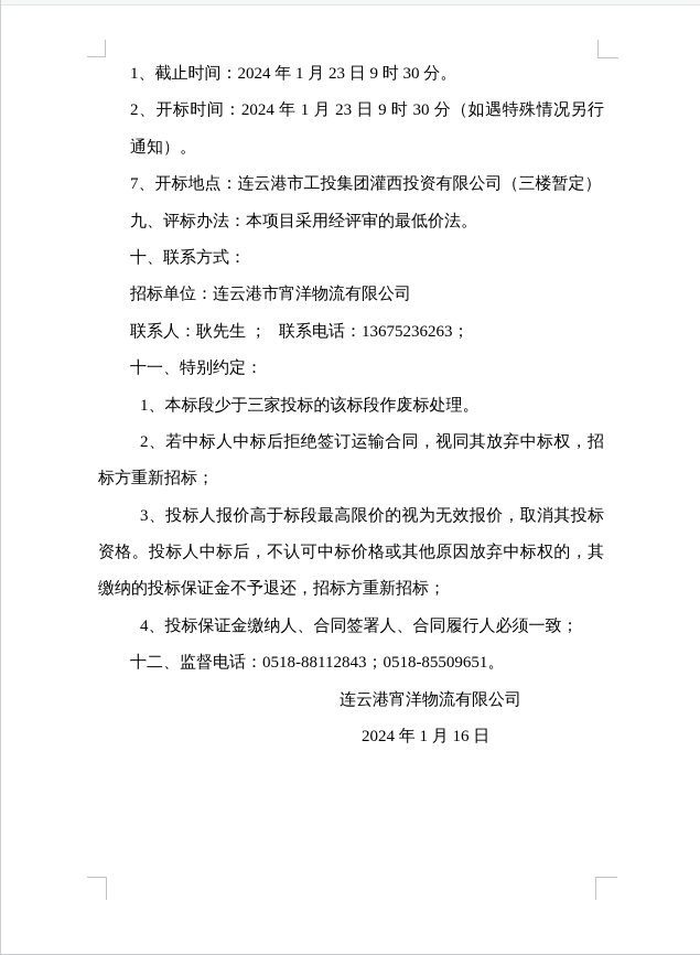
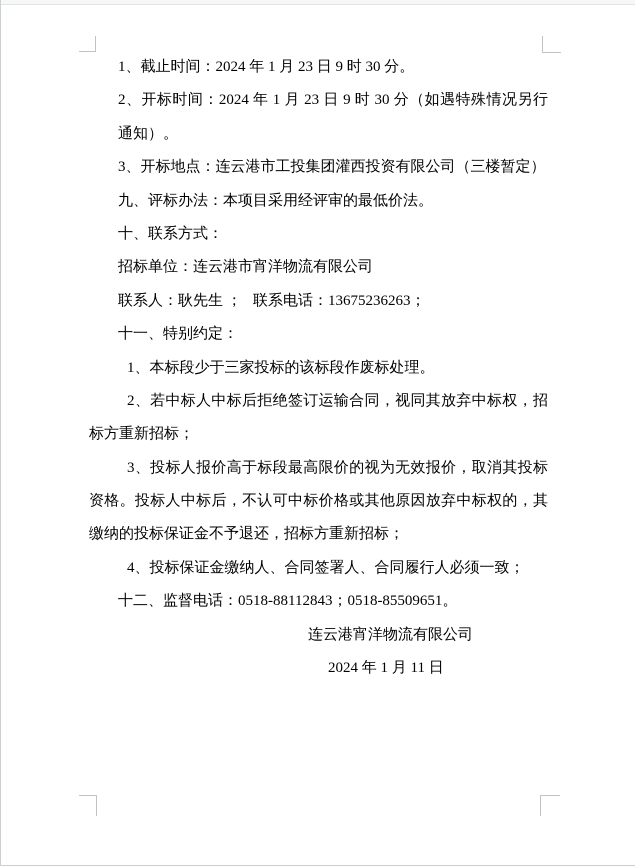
  1、截止时间：2024 年 1 月 23 日 9 时 30 分。
  2、开标时间：2024 年 1 月 23 日 9 时 30 分（如遇特殊情况另行
  通知）。
- 7、开标地点：连云港市工投集团灌西投资有限公司（三楼暂定）
+ 3、开标地点：连云港市工投集团灌西投资有限公司（三楼暂定）
  九、评标办法：本项目采用经评审的最低价法。
  十、联系方式：
  招标单位：连云港市宵洋物流有限公司
  联系人：耿先生 ； 联系电话：13675236263；
  十一、特别约定：
  1、本标段少于三家投标的该标段作废标处理。
  2、若中标人中标后拒绝签订运输合同，视同其放弃中标权，招
  标方重新招标；
  3、投标人报价高于标段最高限价的视为无效报价，取消其投标
  资格。投标人中标后，不认可中标价格或其他原因放弃中标权的，其
  缴纳的投标保证金不予退还，招标方重新招标；
  4、投标保证金缴纳人、合同签署人、合同履行人必须一致；
  十二、监督电话：0518-88112843；0518-85509651。
  连云港宵洋物流有限公司
- 2024 年 1 月 16 日
+ 2024 年 1 月 11 日
